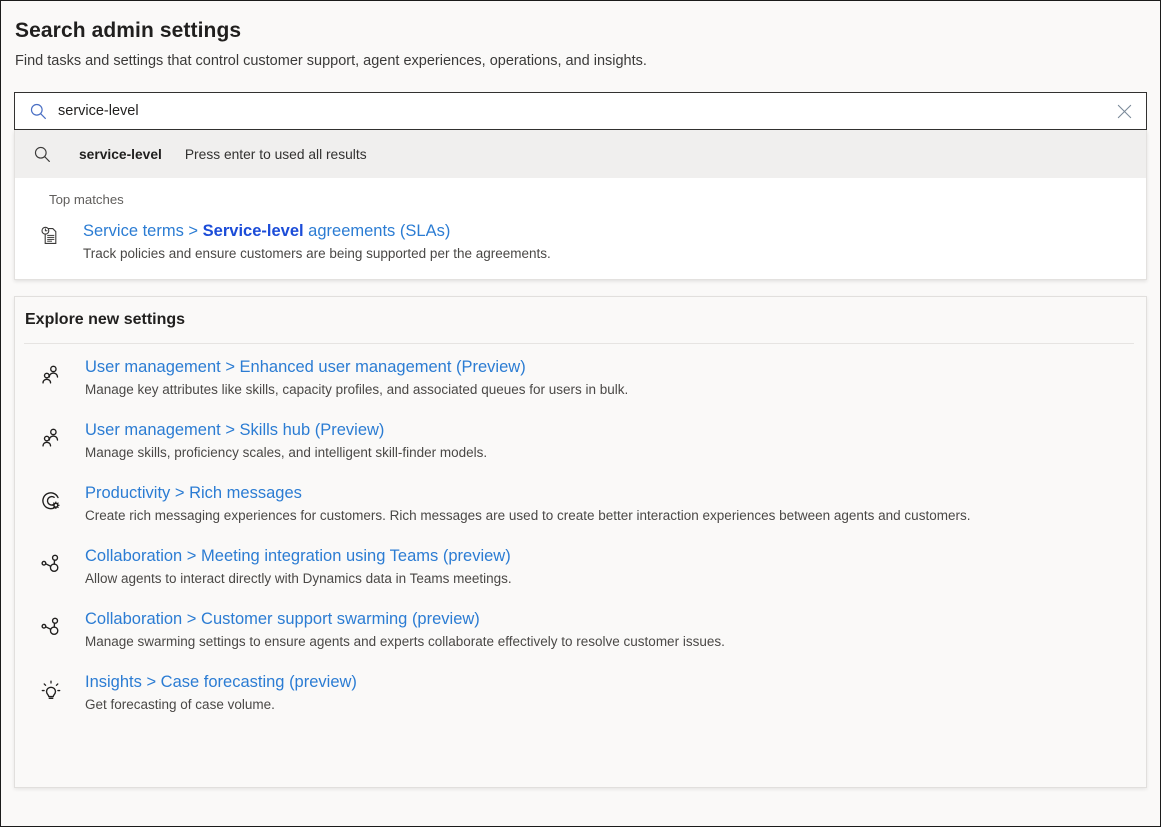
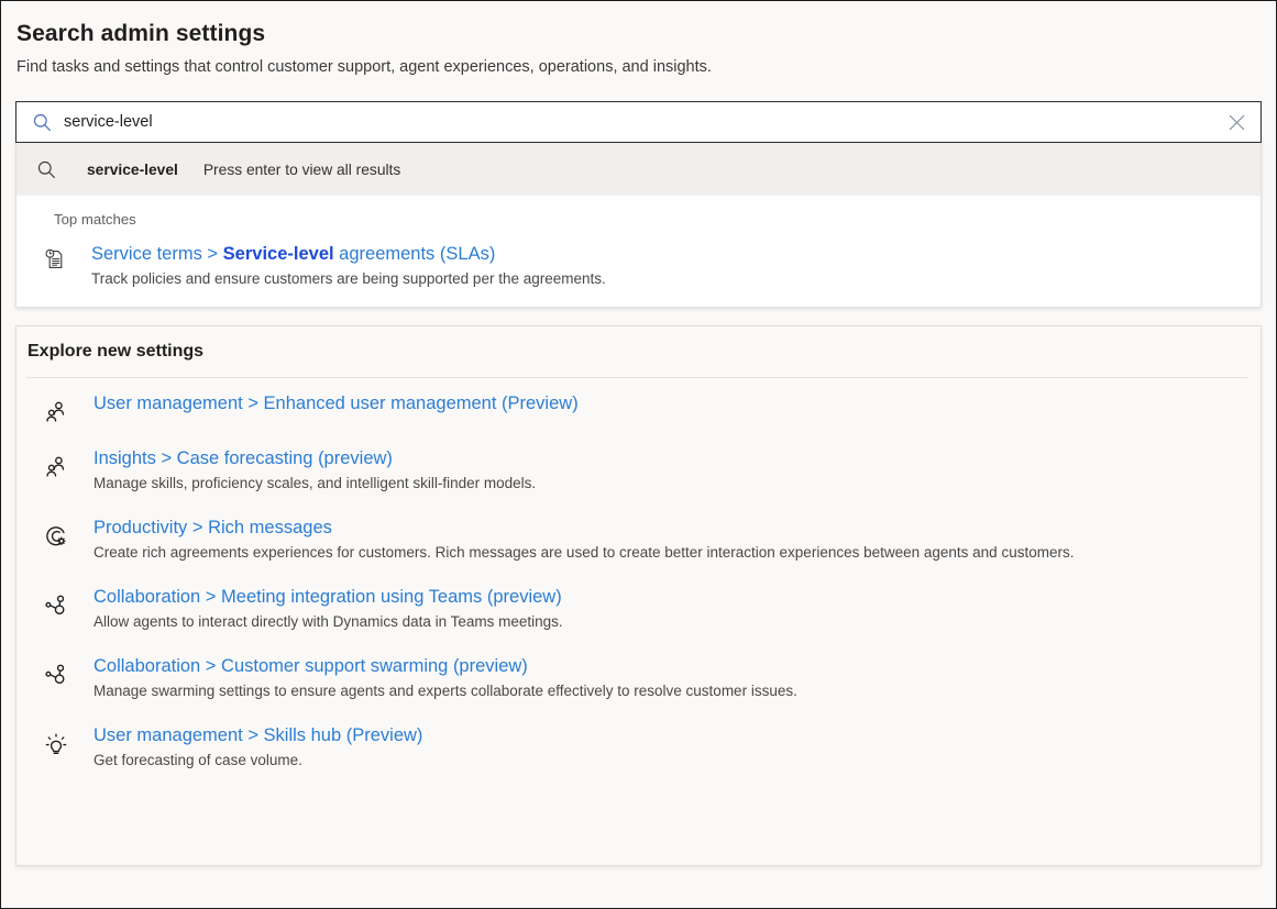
  Search admin settings
  Find tasks and settings that control customer support, agent experiences, operations, and insights.
  service-level
  service-level
- Press enter to used all results
+ Press enter to view all results
  Top matches
  Service terms > Service-level agreements (SLAs)
  Track policies and ensure customers are being supported per the agreements.
  Explore new settings
  User management > Enhanced user management (Preview)
- Manage key attributes like skills, capacity profiles, and associated queues for users in bulk.
- User management > Skills hub (Preview)
+ Insights > Case forecasting (preview)
  Manage skills, proficiency scales, and intelligent skill-finder models.
  Productivity > Rich messages
- Create rich messaging experiences for customers. Rich messages are used to create better interaction experiences between agents and customers.
+ Create rich agreements experiences for customers. Rich messages are used to create better interaction experiences between agents and customers.
  Collaboration > Meeting integration using Teams (preview)
  Allow agents to interact directly with Dynamics data in Teams meetings.
  Collaboration > Customer support swarming (preview)
  Manage swarming settings to ensure agents and experts collaborate effectively to resolve customer issues.
- Insights > Case forecasting (preview)
+ User management > Skills hub (Preview)
  Get forecasting of case volume.
